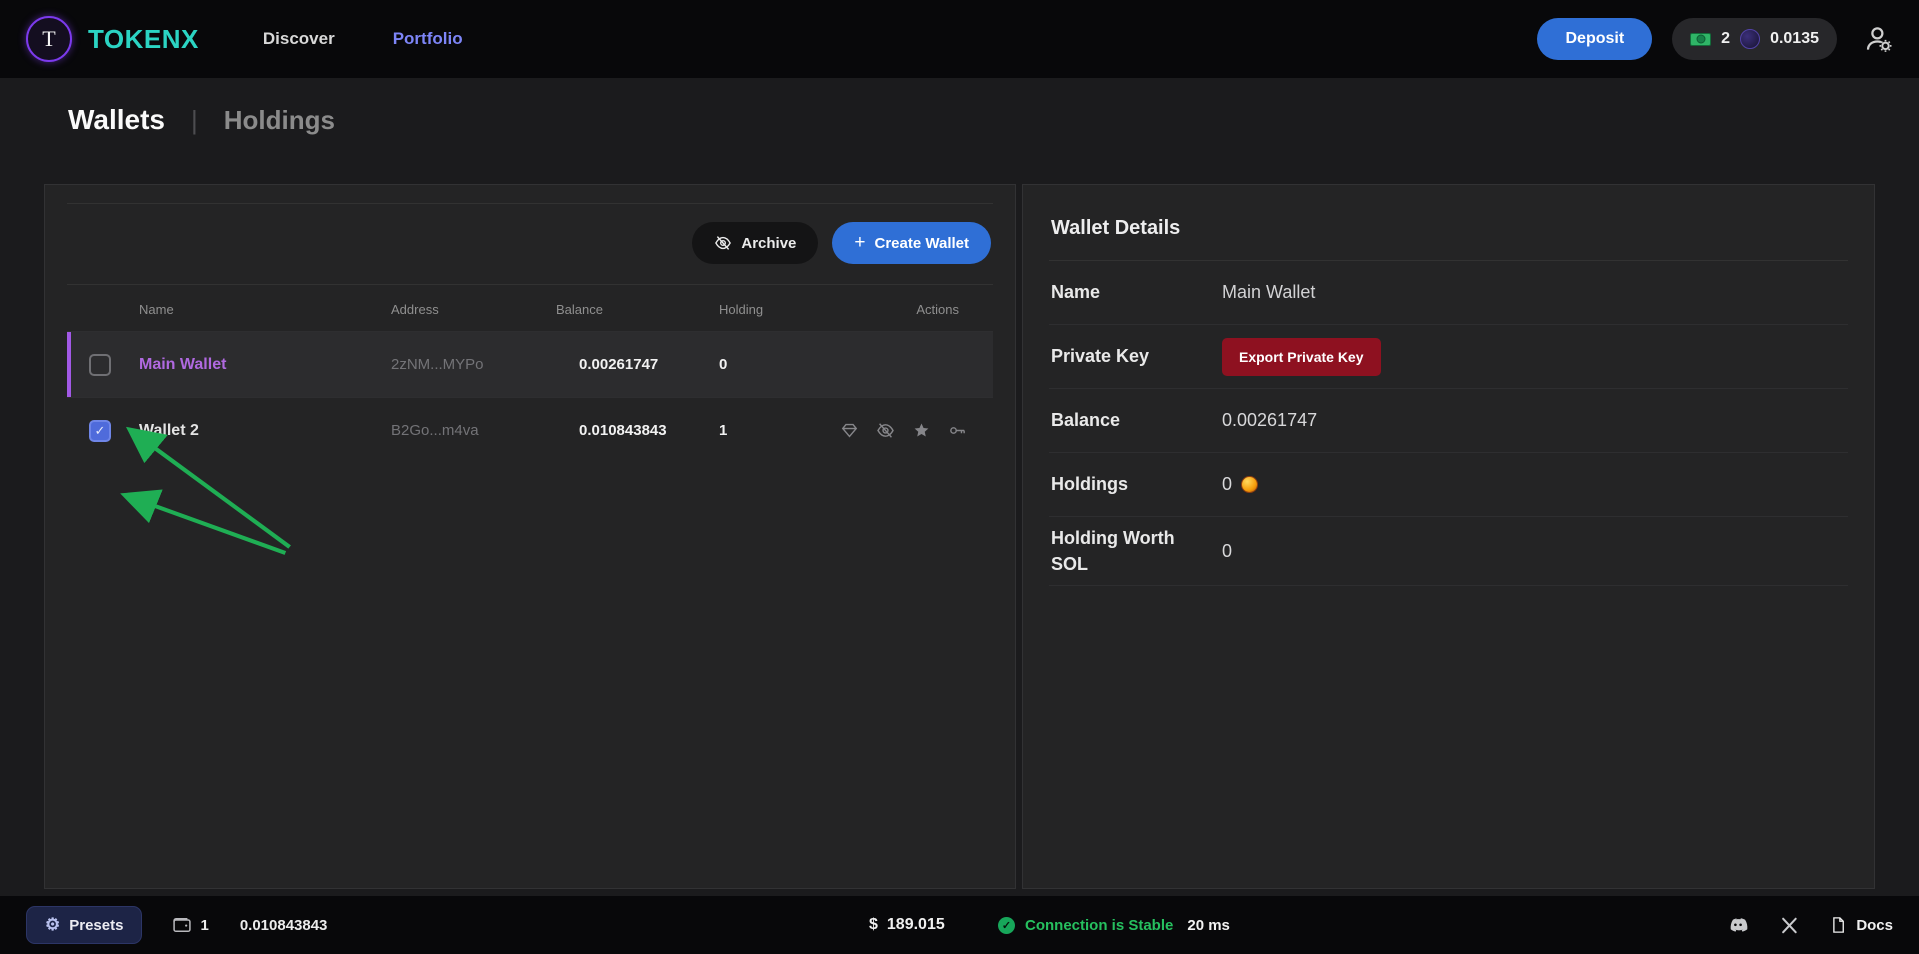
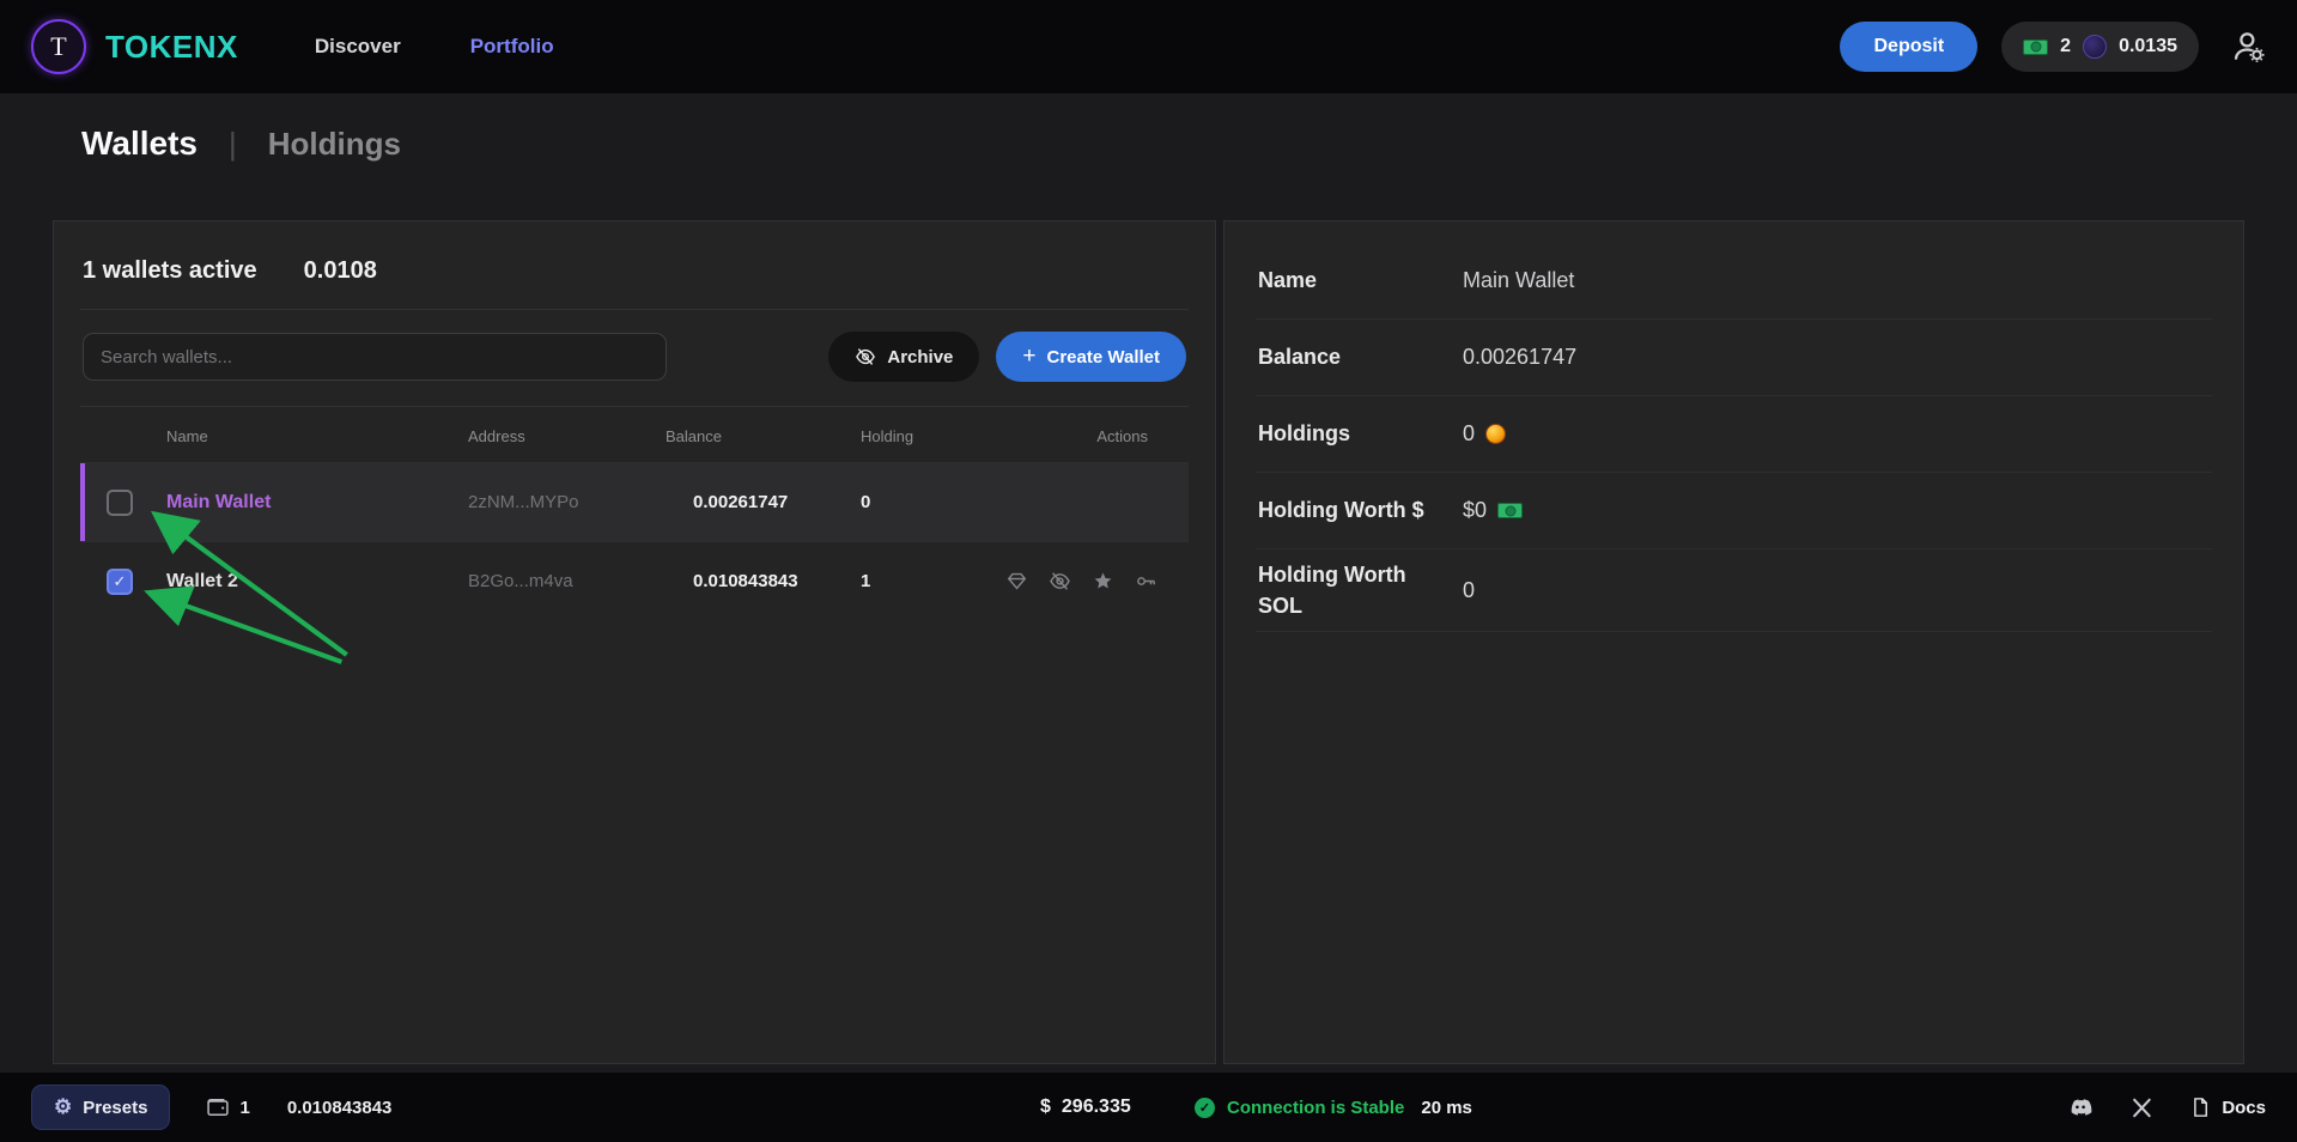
  T
  TOKENX
  Discover
  Portfolio
  Deposit
  2
  0.0135
  Wallets
  |
  Holdings
+ 1 wallets active
+ 0.0108
+ Search wallets...
  Archive
  +
  Create Wallet
  Name
  Address
  Balance
  Holding
  Actions
  Main Wallet
  2zNM...MYPo
  0.00261747
  0
  Wallet 2
  B2Go...m4va
  0.010843843
  1
- Wallet Details
  Name
  Main Wallet
- Private Key
- Export Private Key
  Balance
  0.00261747
  Holdings
  0
+ Holding Worth $
+ $0
  Holding Worth SOL
  0
  ⚙
  Presets
  1
  0.010843843
  $
- 189.015
+ 296.335
  ✓
  Connection is Stable
  20 ms
  Docs
